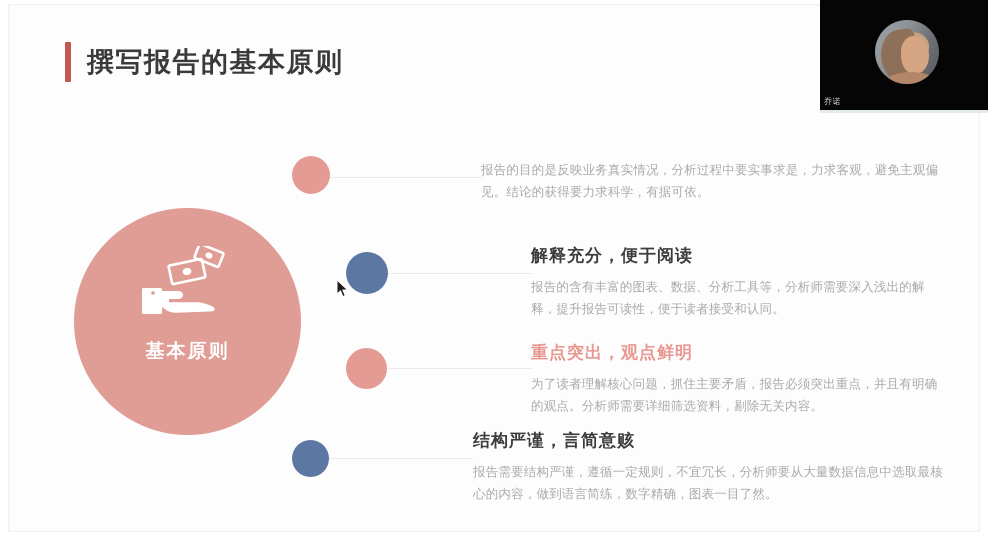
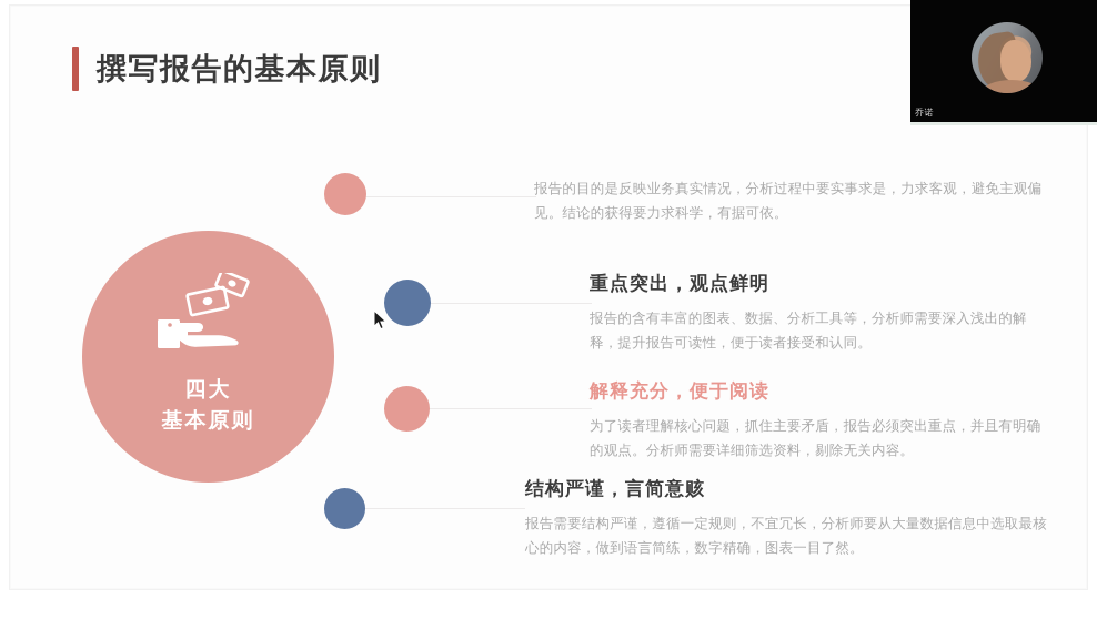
  撰写报告的基本原则
+ 四大
  基本原则
  报告的目的是反映业务真实情况，分析过程中要实事求是，力求客观，避免主观偏见。结论的获得要力求科学，有据可依。
- 解释充分，便于阅读
+ 重点突出，观点鲜明
  报告的含有丰富的图表、数据、分析工具等，分析师需要深入浅出的解释，提升报告可读性，便于读者接受和认同。
- 重点突出，观点鲜明
+ 解释充分，便于阅读
  为了读者理解核心问题，抓住主要矛盾，报告必须突出重点，并且有明确的观点。分析师需要详细筛选资料，剔除无关内容。
  结构严谨，言简意赅
  报告需要结构严谨，遵循一定规则，不宜冗长，分析师要从大量数据信息中选取最核心的内容，做到语言简练，数字精确，图表一目了然。
  乔诺
